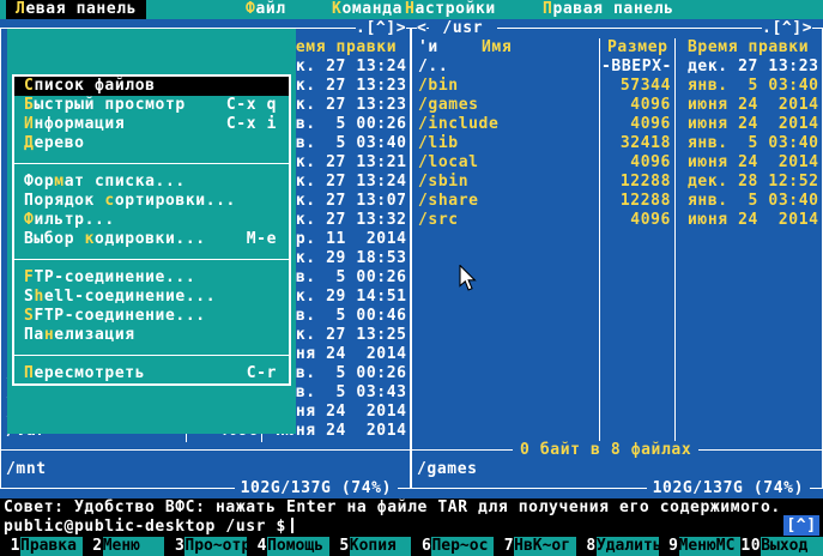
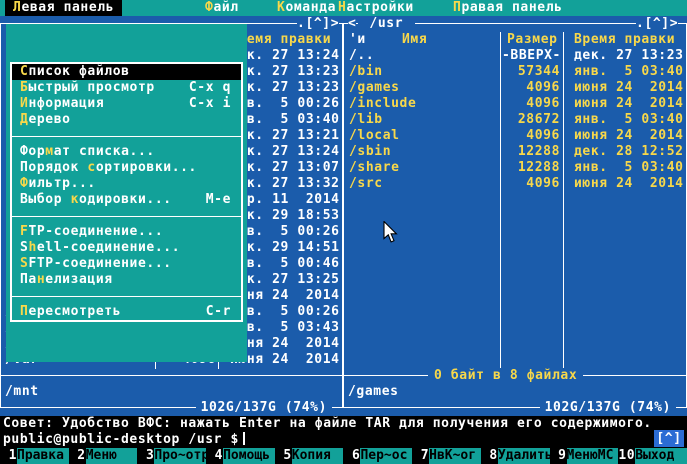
  Левая панель
  Файл
  Команда
  Настройки
  Правая панель
  .[^]>
  емя правки
  к. 27 13:24
  к. 27 13:23
  к. 27 13:23
  в. 5 00:26
  в. 5 03:40
  к. 27 13:21
  к. 27 13:24
  к. 27 13:07
  к. 27 13:32
  р. 11 2014
  к. 29 18:53
  в. 5 00:26
  к. 29 14:51
  в. 5 00:46
  к. 27 13:25
  ня 24 2014
  в. 5 00:26
  в. 5 03:43
  ня 24 2014
  ня 24 2014
  /mnt
  102G/137G (74%)
  <
  /usr
  .[^]>
  'и
  Имя
  Размер
  Время правки
  /..
  -ВВЕРХ-
  дек. 27 13:23
  /bin
  57344
  янв. 5 03:40
  /games
  4096
  июня 24 2014
  /include
  4096
  июня 24 2014
  /lib
- 32418
+ 28672
  янв. 5 03:40
  /local
  4096
  июня 24 2014
  /sbin
  12288
  дек. 28 12:52
  /share
  12288
  янв. 5 03:40
  /src
  4096
  июня 24 2014
  0 байт в 8 файлах
  /games
  102G/137G (74%)
  Список файлов
  Быстрый просмотр
  C-x q
  Информация
  C-x i
  Дерево
  Формат списка...
  Порядок сортировки...
  Фильтр...
  Выбор кодировки...
  M-e
  FTP-соединение...
  Shell-соединение...
  SFTP-соединение...
  Панелизация
  Пересмотреть
  C-r
  Совет: Удобство ВФС: нажать Enter на файле TAR для получения его содержимого.
  public@public-desktop /usr $
  [^]
  1
  Правка
  2
  Меню
  3
  Про~от
  4
  Помощь
  5
  Копия
  6
  Пер~ос
  7
  НвК~ог
  8
  Удалит
  9
  МенюМС
  10
  Выход
